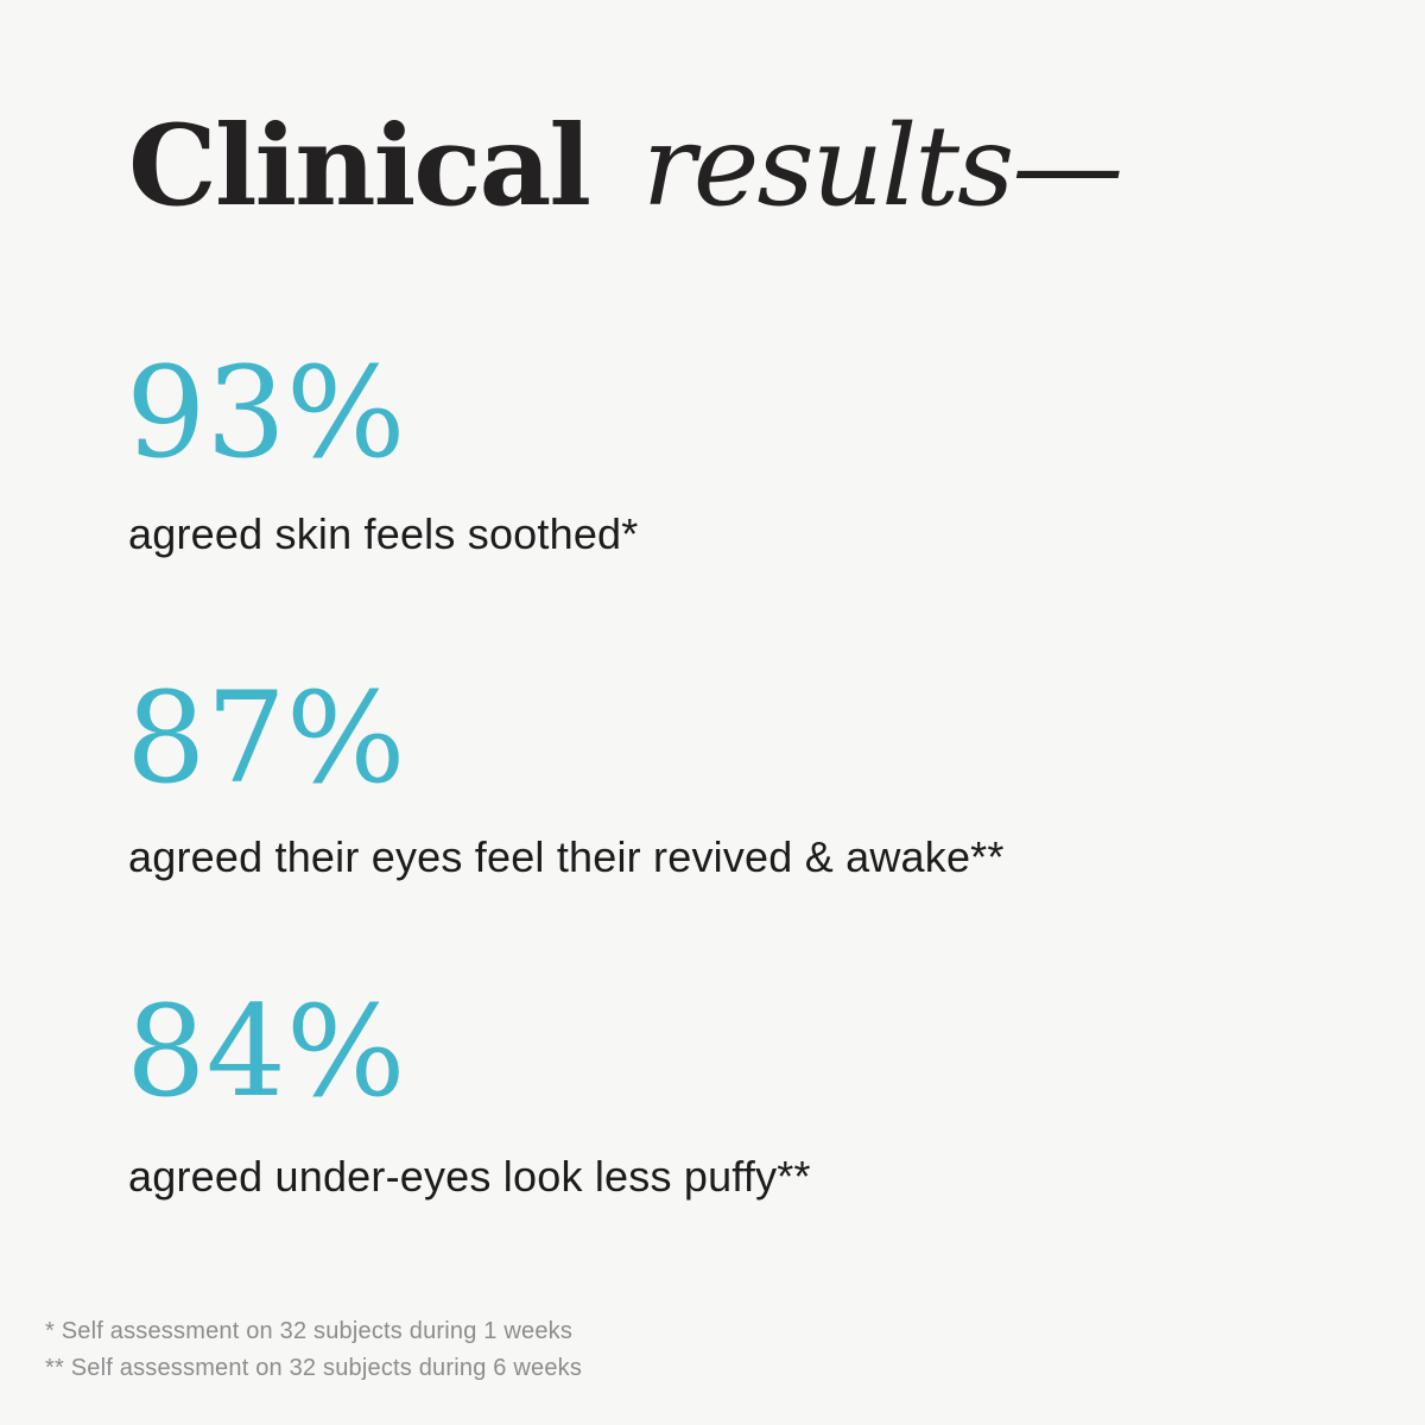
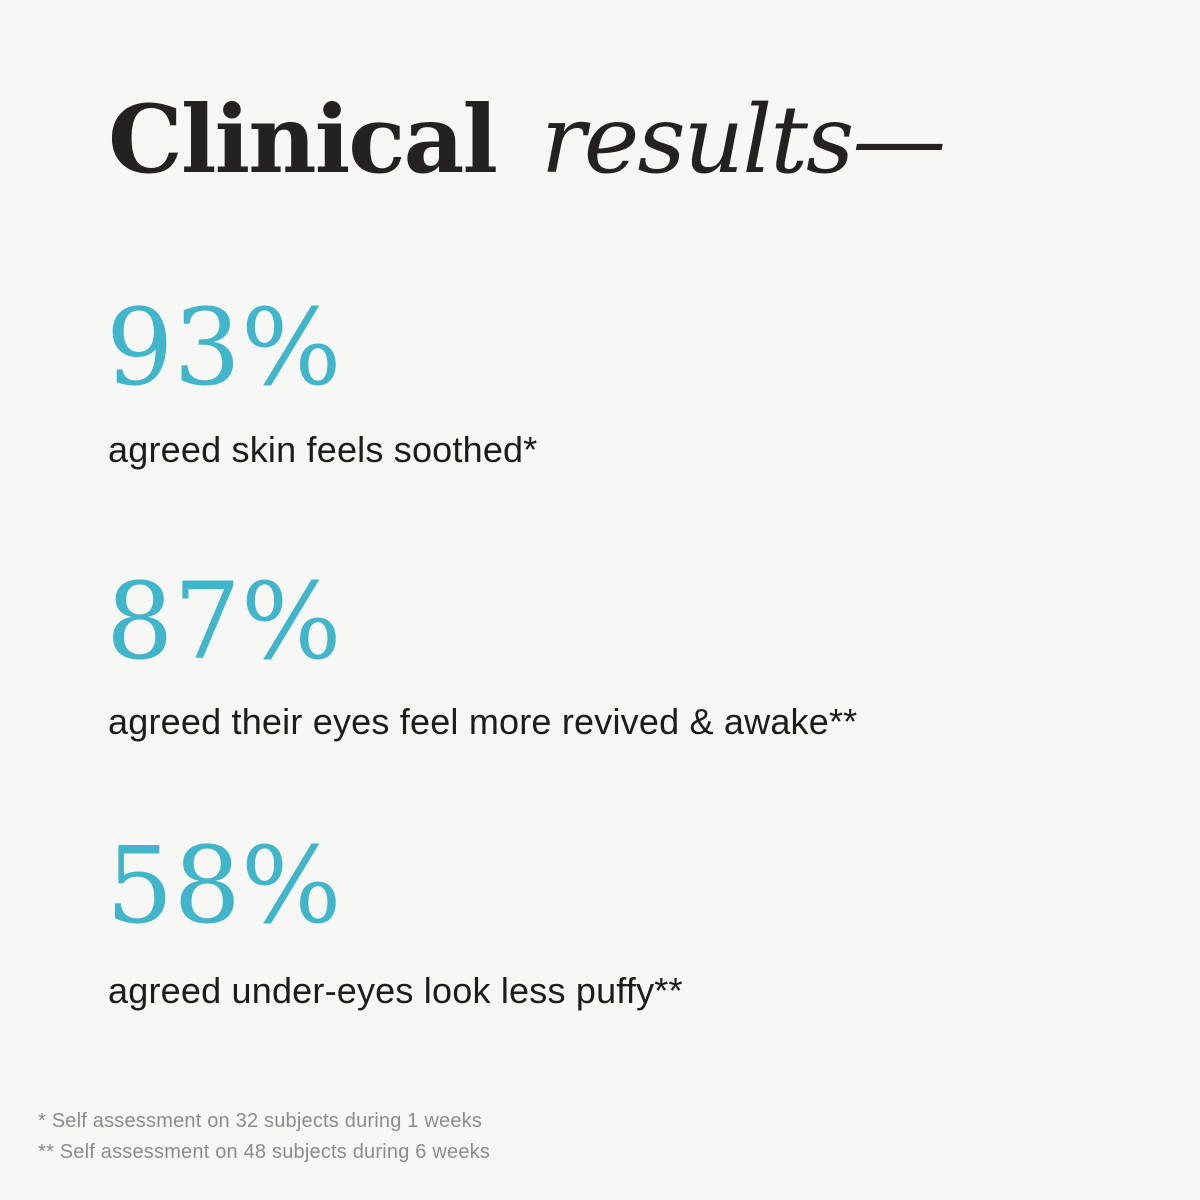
  Clinical results—
  93%
  agreed skin feels soothed*
  87%
- agreed their eyes feel their revived & awake**
+ agreed their eyes feel more revived & awake**
- 84%
+ 58%
  agreed under-eyes look less puffy**
  * Self assessment on 32 subjects during 1 weeks
- ** Self assessment on 32 subjects during 6 weeks
+ ** Self assessment on 48 subjects during 6 weeks
